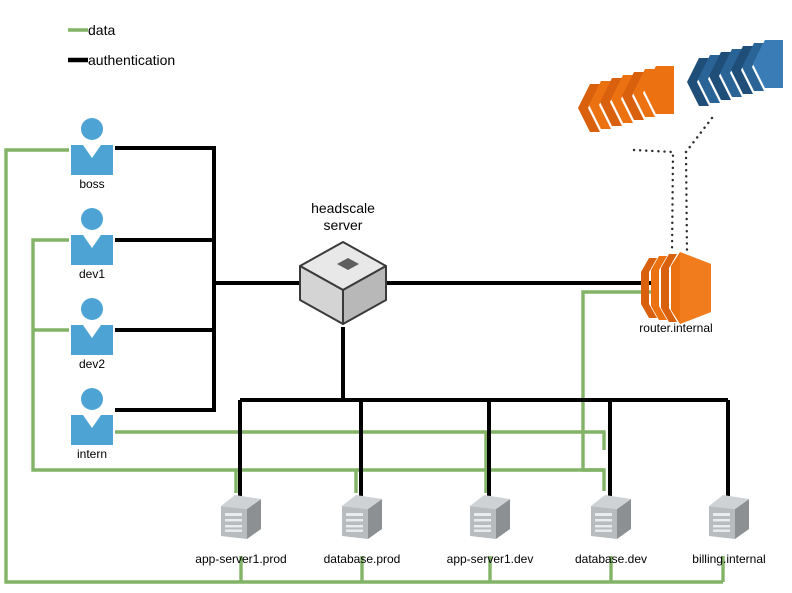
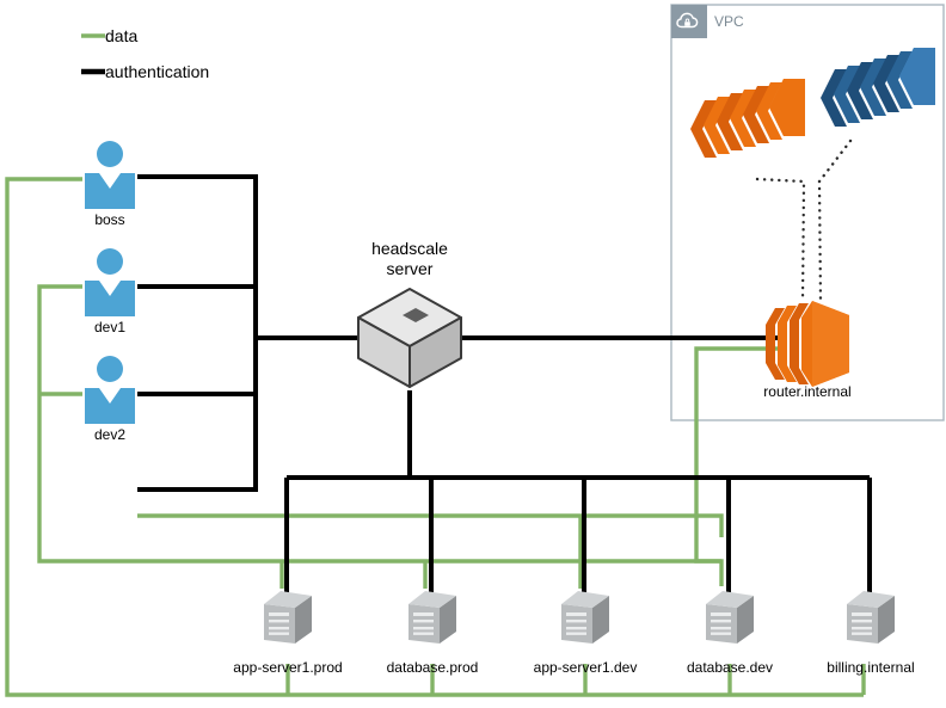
+ VPC
  router.internal
  headscale
  server
  boss
  dev1
  dev2
- intern
  app-server1.prod
  database.prod
  app-server1.dev
  database.dev
  billing.internal
  data
  authentication
